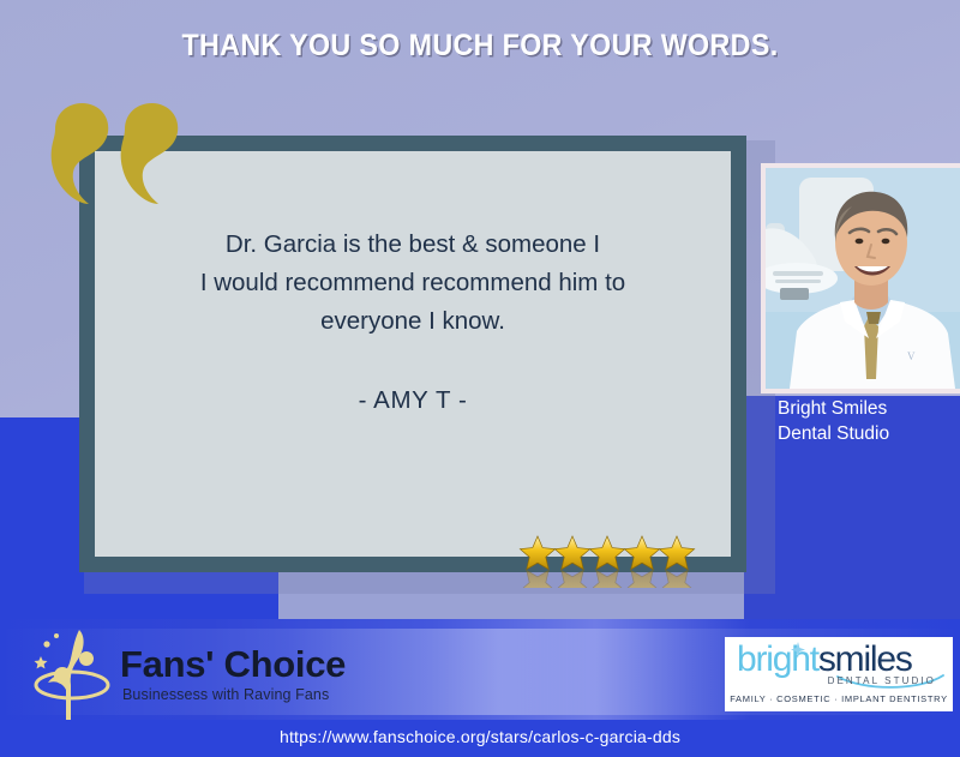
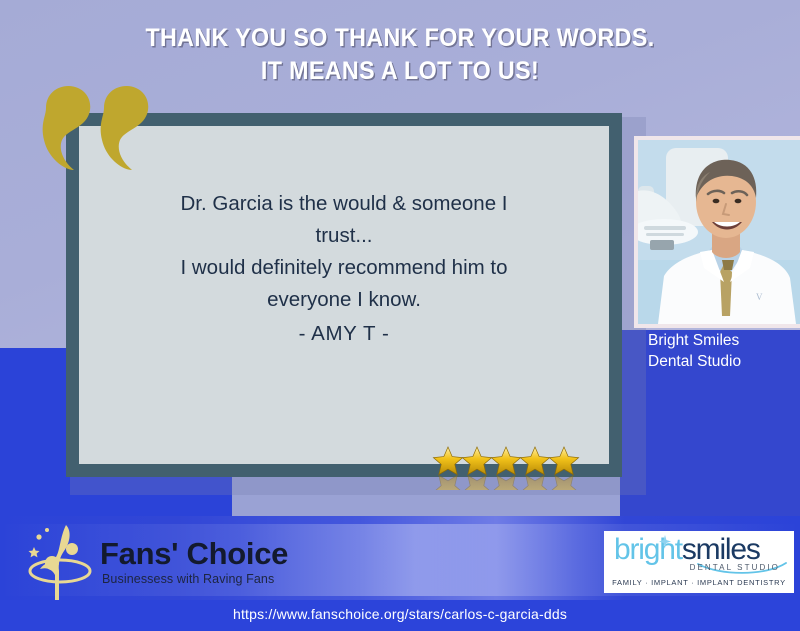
- THANK YOU SO MUCH FOR YOUR WORDS.
+ THANK YOU SO THANK FOR YOUR WORDS.
+ IT MEANS A LOT TO US!
- Dr. Garcia is the best & someone I
+ Dr. Garcia is the would & someone I
+ trust...
- I would recommend recommend him to
+ I would definitely recommend him to
  everyone I know.
  - AMY T -
  V
  Bright Smiles
  Dental Studio
  Fans' Choice
  Businessess with Raving Fans
  brightsmiles
  DENTAL STUDIO
- FAMILY · COSMETIC · IMPLANT DENTISTRY
+ FAMILY · IMPLANT · IMPLANT DENTISTRY
  https://www.fanschoice.org/stars/carlos-c-garcia-dds
